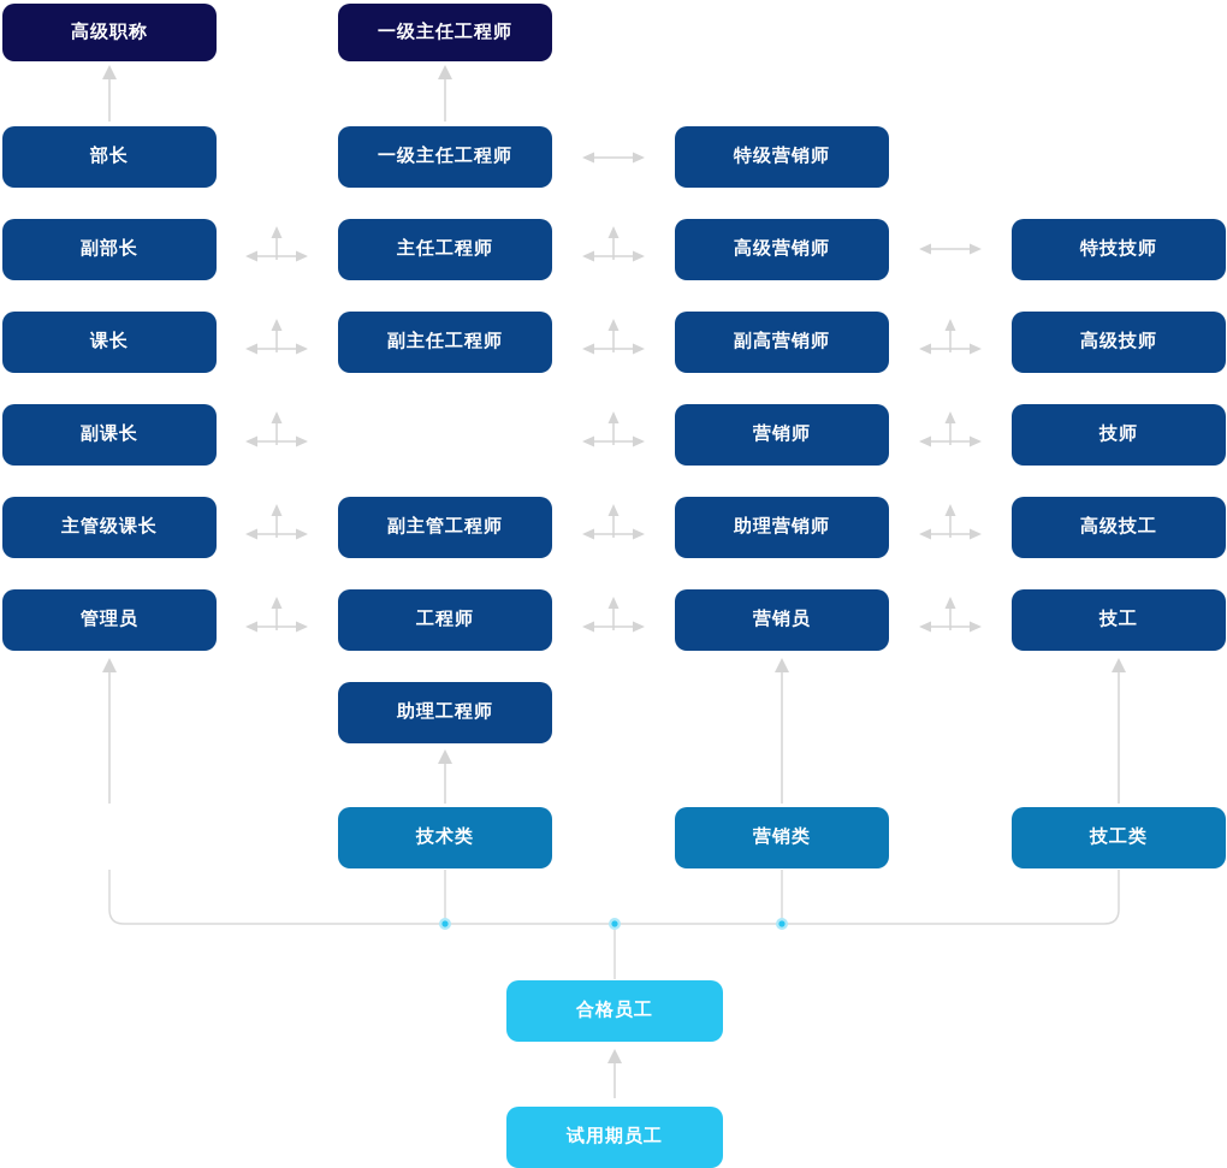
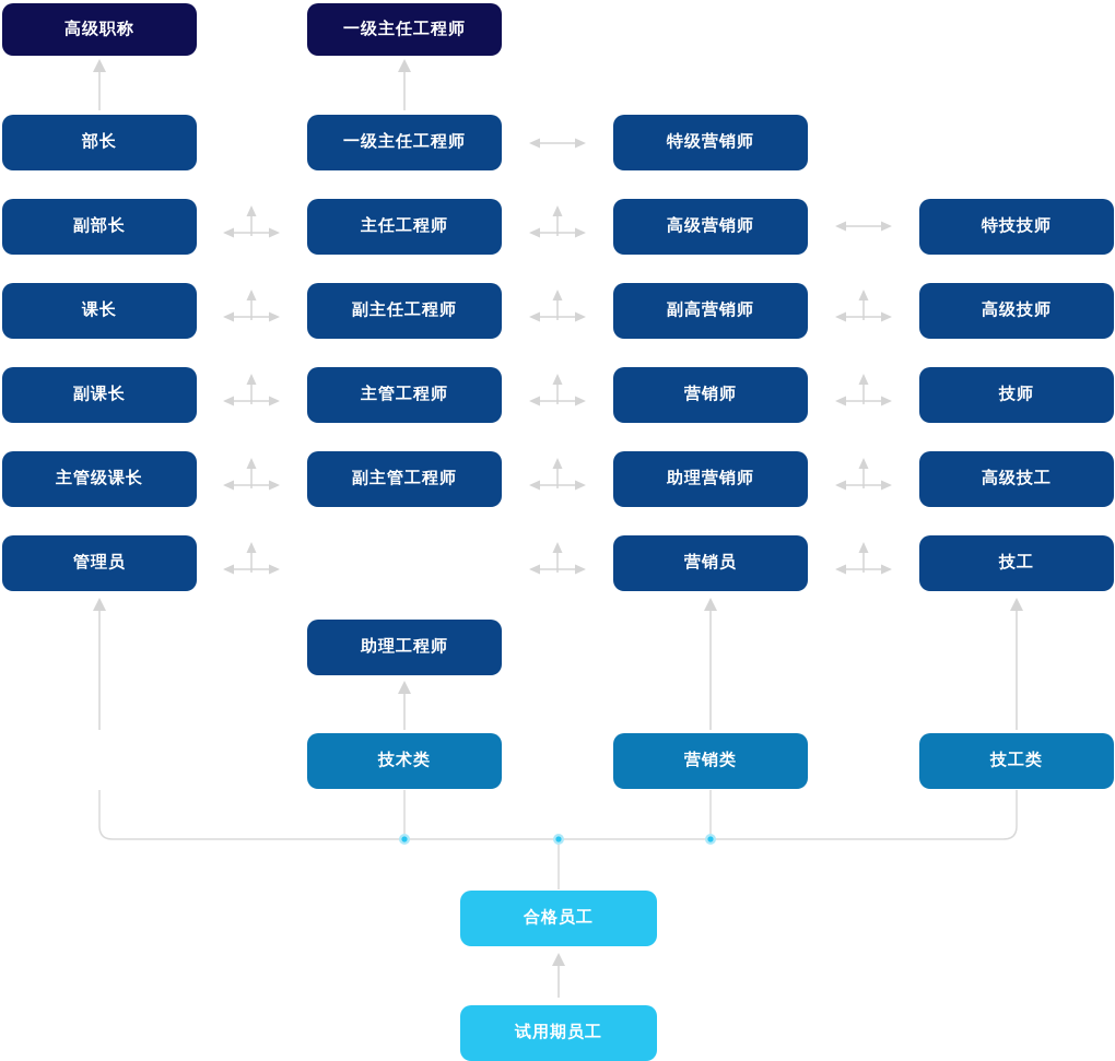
  高级职称
  一级主任工程师
  部长
  副部长
  课长
  副课长
  主管级课长
  管理员
  一级主任工程师
  主任工程师
  副主任工程师
+ 主管工程师
  副主管工程师
- 工程师
  助理工程师
  特级营销师
  高级营销师
  副高营销师
  营销师
  助理营销师
  营销员
  特技技师
  高级技师
  技师
  高级技工
  技工
  技术类
  营销类
  技工类
  合格员工
  试用期员工
